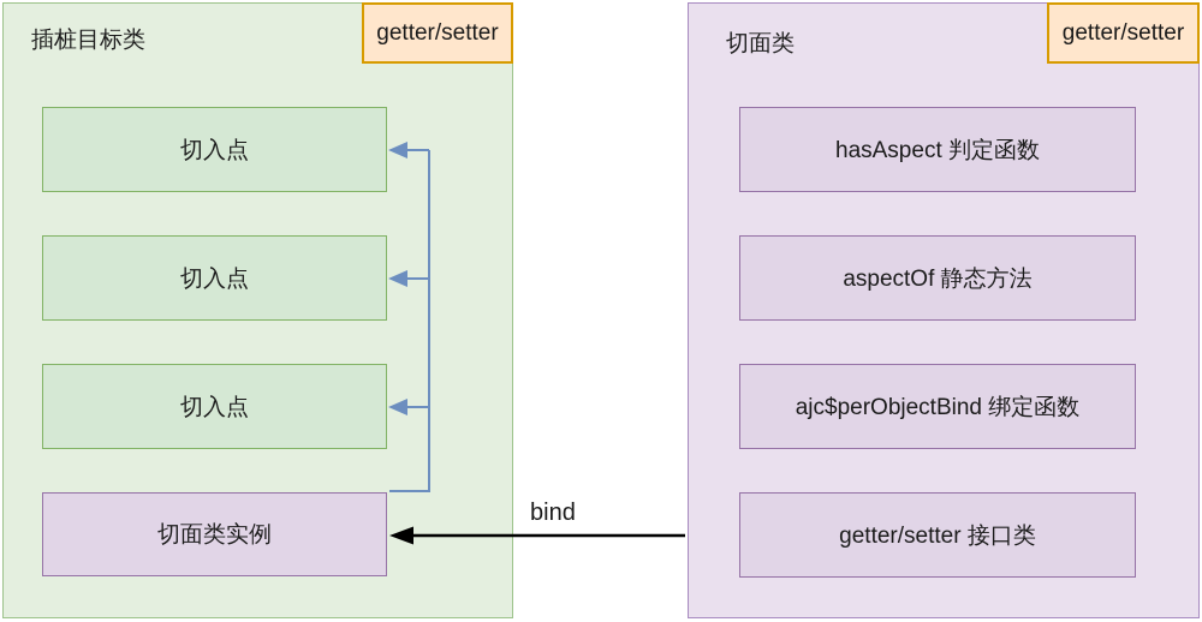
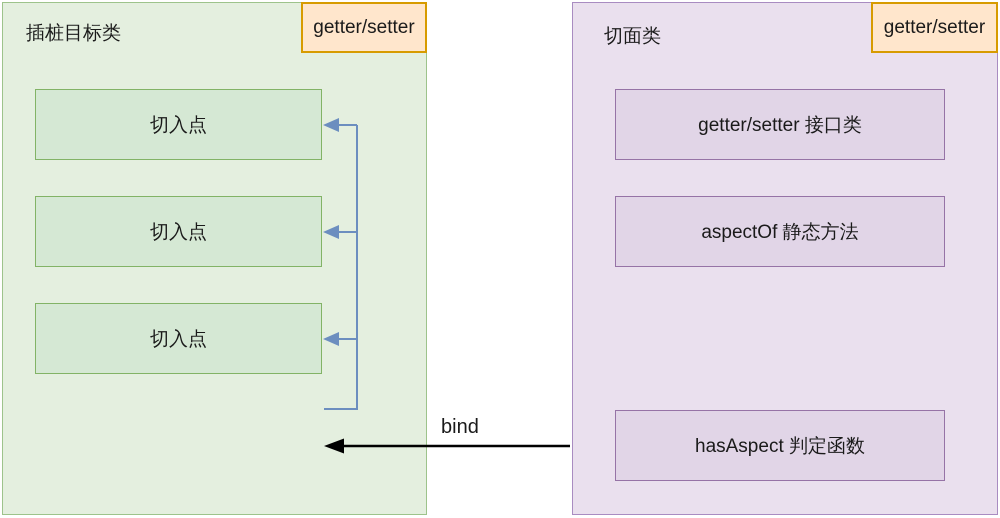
  插桩目标类
  切面类
  getter/setter
  getter/setter
  切入点
  切入点
  切入点
- 切面类实例
- hasAspect 判定函数
+ getter/setter 接口类
  aspectOf 静态方法
- ajc$perObjectBind 绑定函数
- getter/setter 接口类
+ hasAspect 判定函数
  bind
